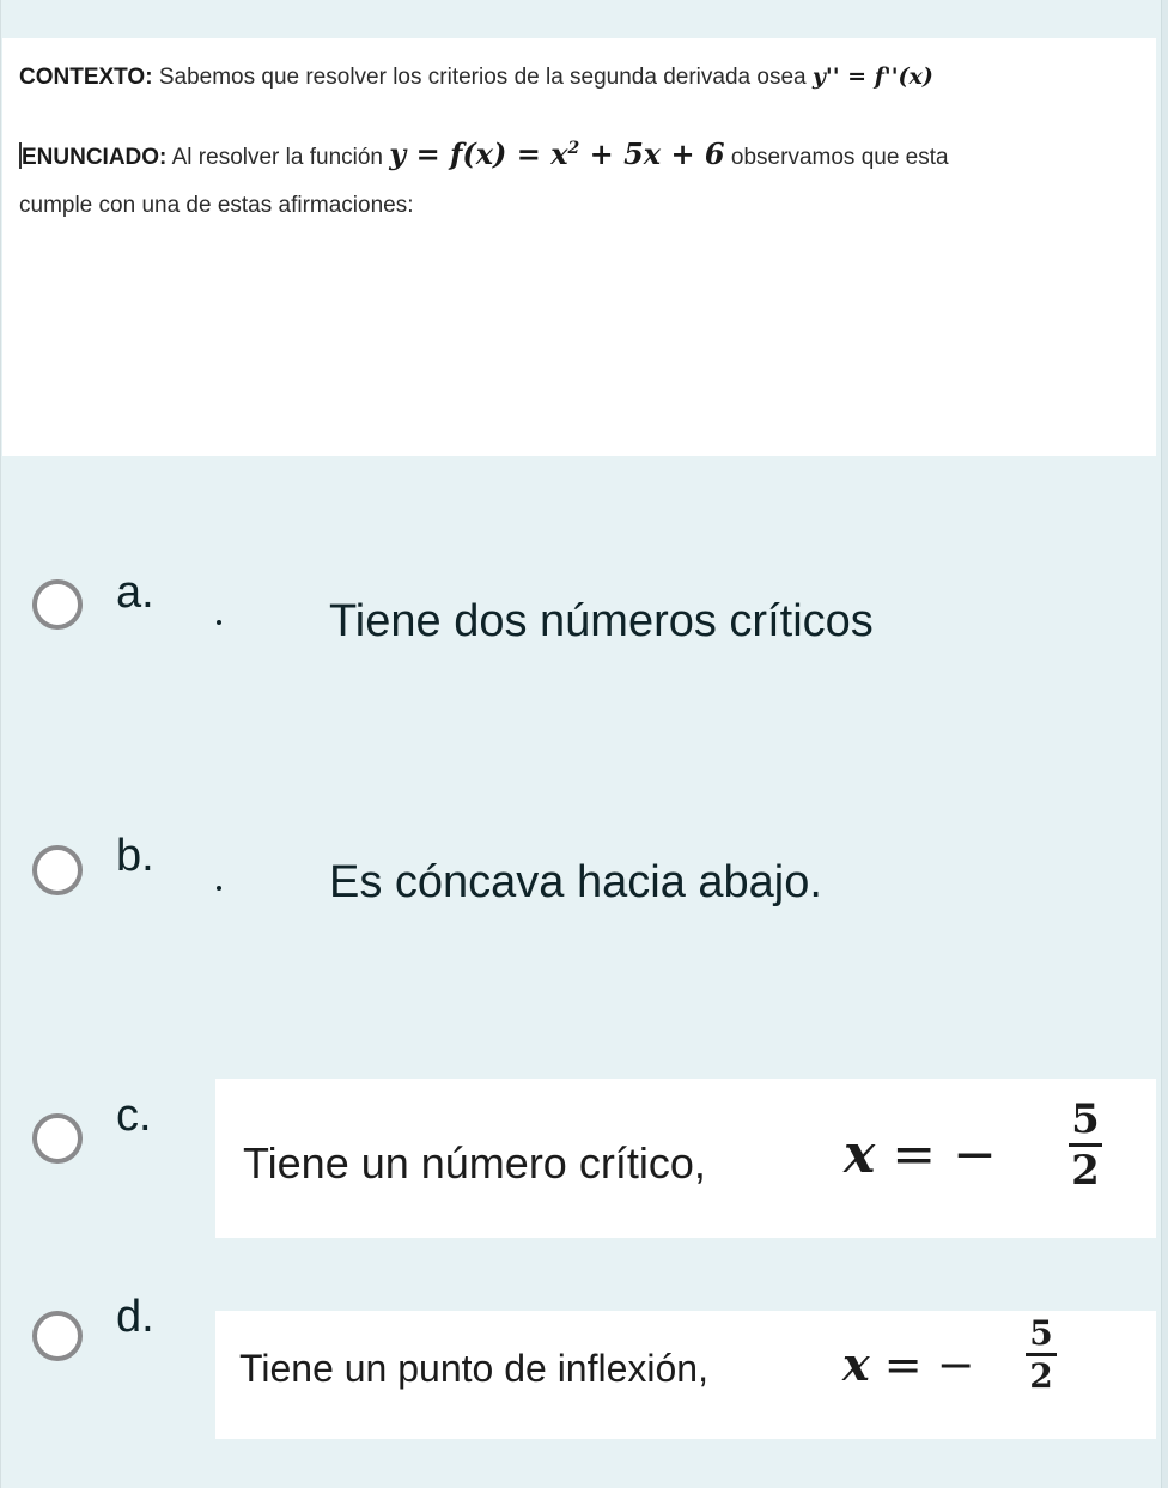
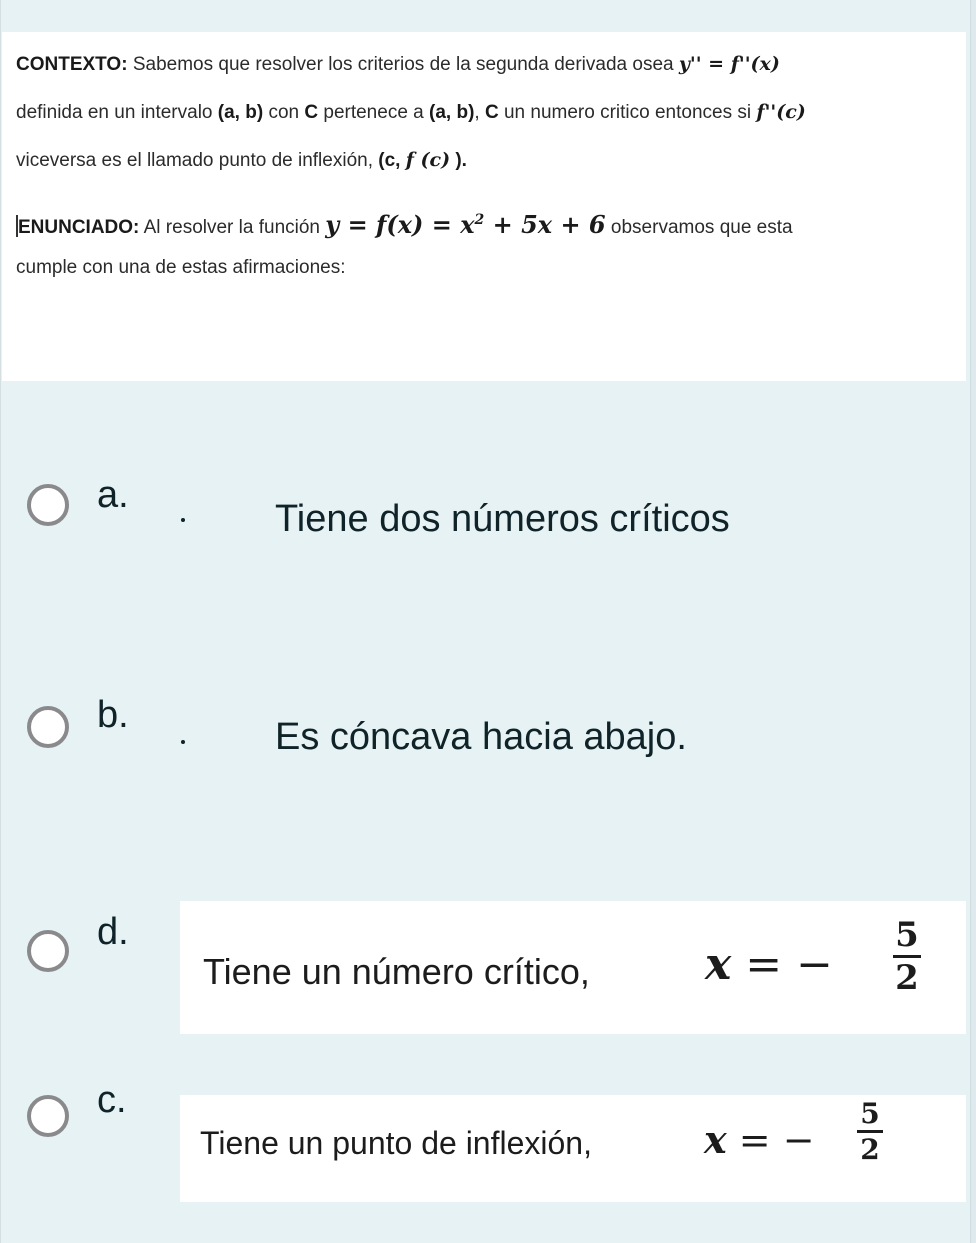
  CONTEXTO: Sabemos que resolver los criterios de la segunda derivada osea y'' = f''(x)
+ definida en un intervalo (a, b) con C pertenece a (a, b), C un numero critico entonces si f''(c)
+ viceversa es el llamado punto de inflexión, (c, f (c) ).
  ENUNCIADO: Al resolver la función y = f(x) = x2 + 5x + 6 observamos que esta
  cumple con una de estas afirmaciones:
  a.
  Tiene dos números críticos
  b.
  Es cóncava hacia abajo.
- c.
+ d.
  Tiene un número crítico,
  x = −
  5
  2
- d.
+ c.
  Tiene un punto de inflexión,
  x = −
  5
  2
